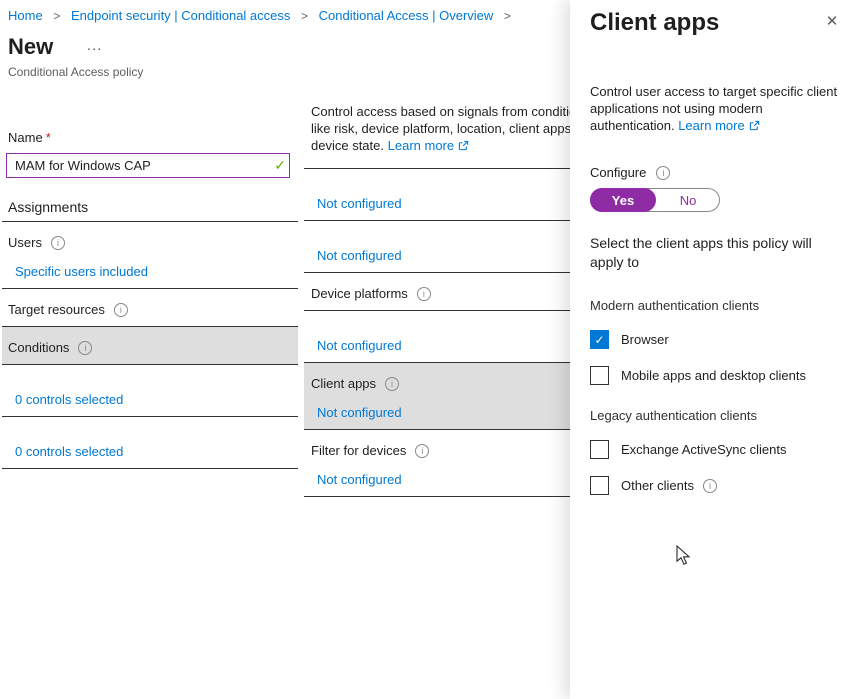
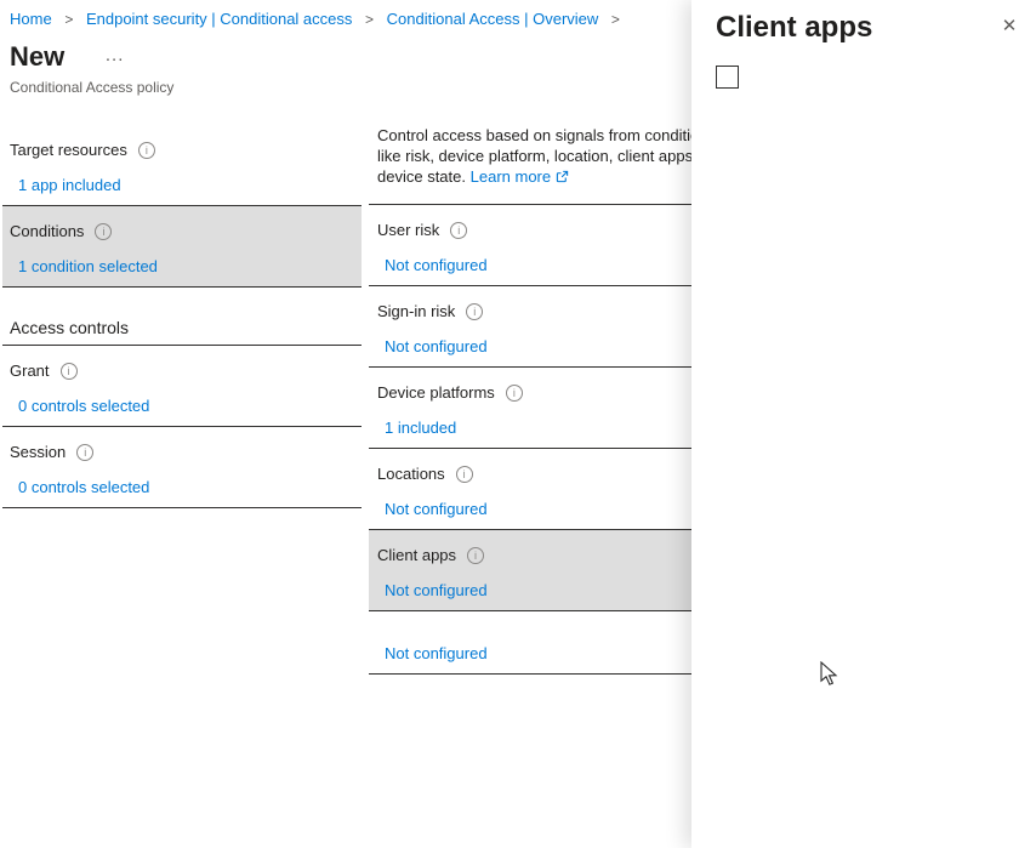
  Home > Endpoint security | Conditional access > Conditional Access | Overview >
  New ...
  Conditional Access policy
- Name *
- MAM for Windows CAP
- Assignments
- Users
- Specific users included
  Target resources
+ 1 app included
  Conditions
+ 1 condition selected
+ Access controls
+ Grant
  0 controls selected
+ Session
  0 controls selected
  Control access based on signals from conditi like risk, device platform, location, client apps device state. Learn more
+ User risk
  Not configured
+ Sign-in risk
  Not configured
  Device platforms
+ 1 included
+ Locations
  Not configured
  Client apps
  Not configured
- Filter for devices
  Not configured
  ✕
  Client apps
- Control user access to target specific client applications not using modern authentication. Learn more
- Configure
- Yes
- No
- Select the client apps this policy will apply to
- Modern authentication clients
- Browser
- Mobile apps and desktop clients
- Legacy authentication clients
- Exchange ActiveSync clients
- Other clients
